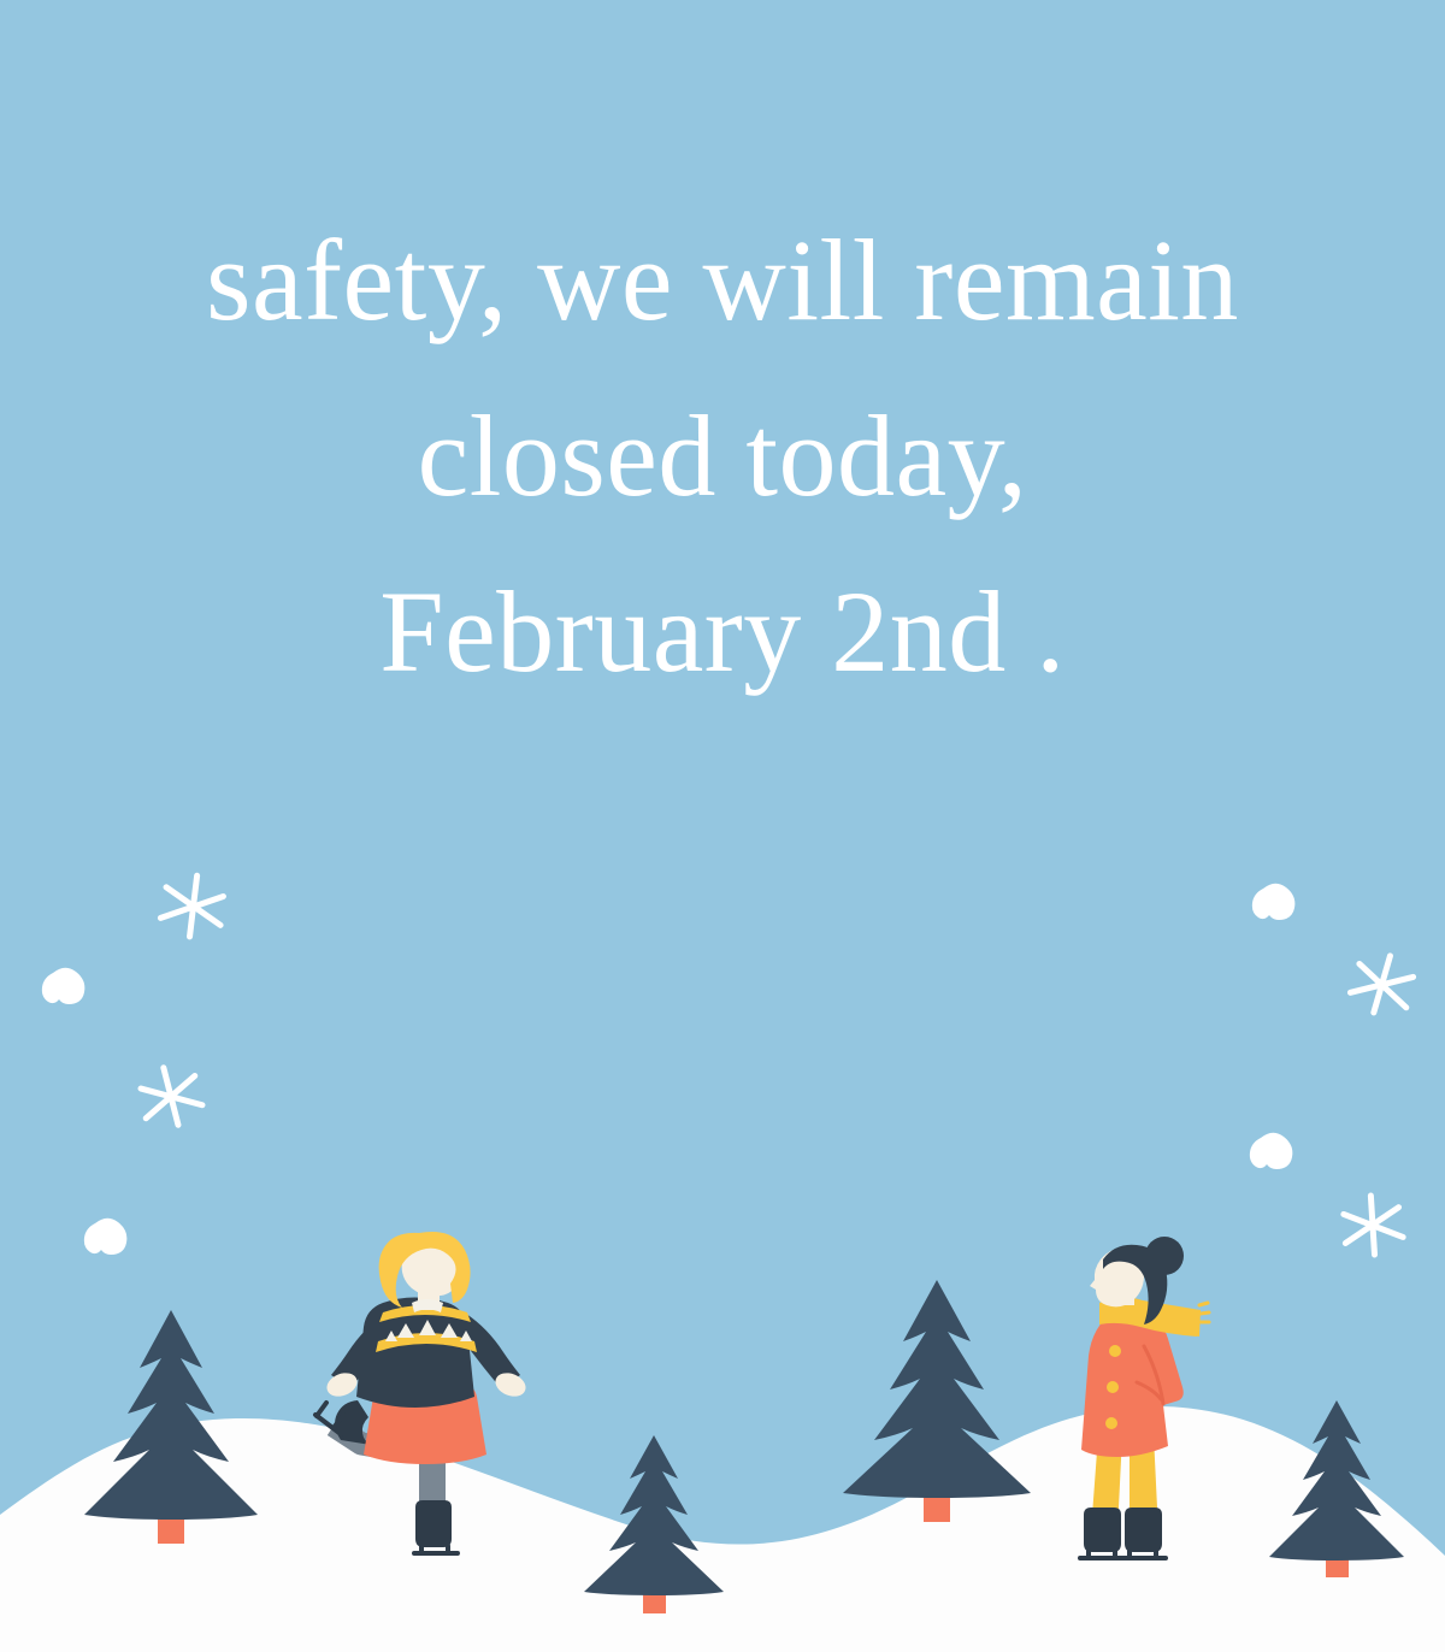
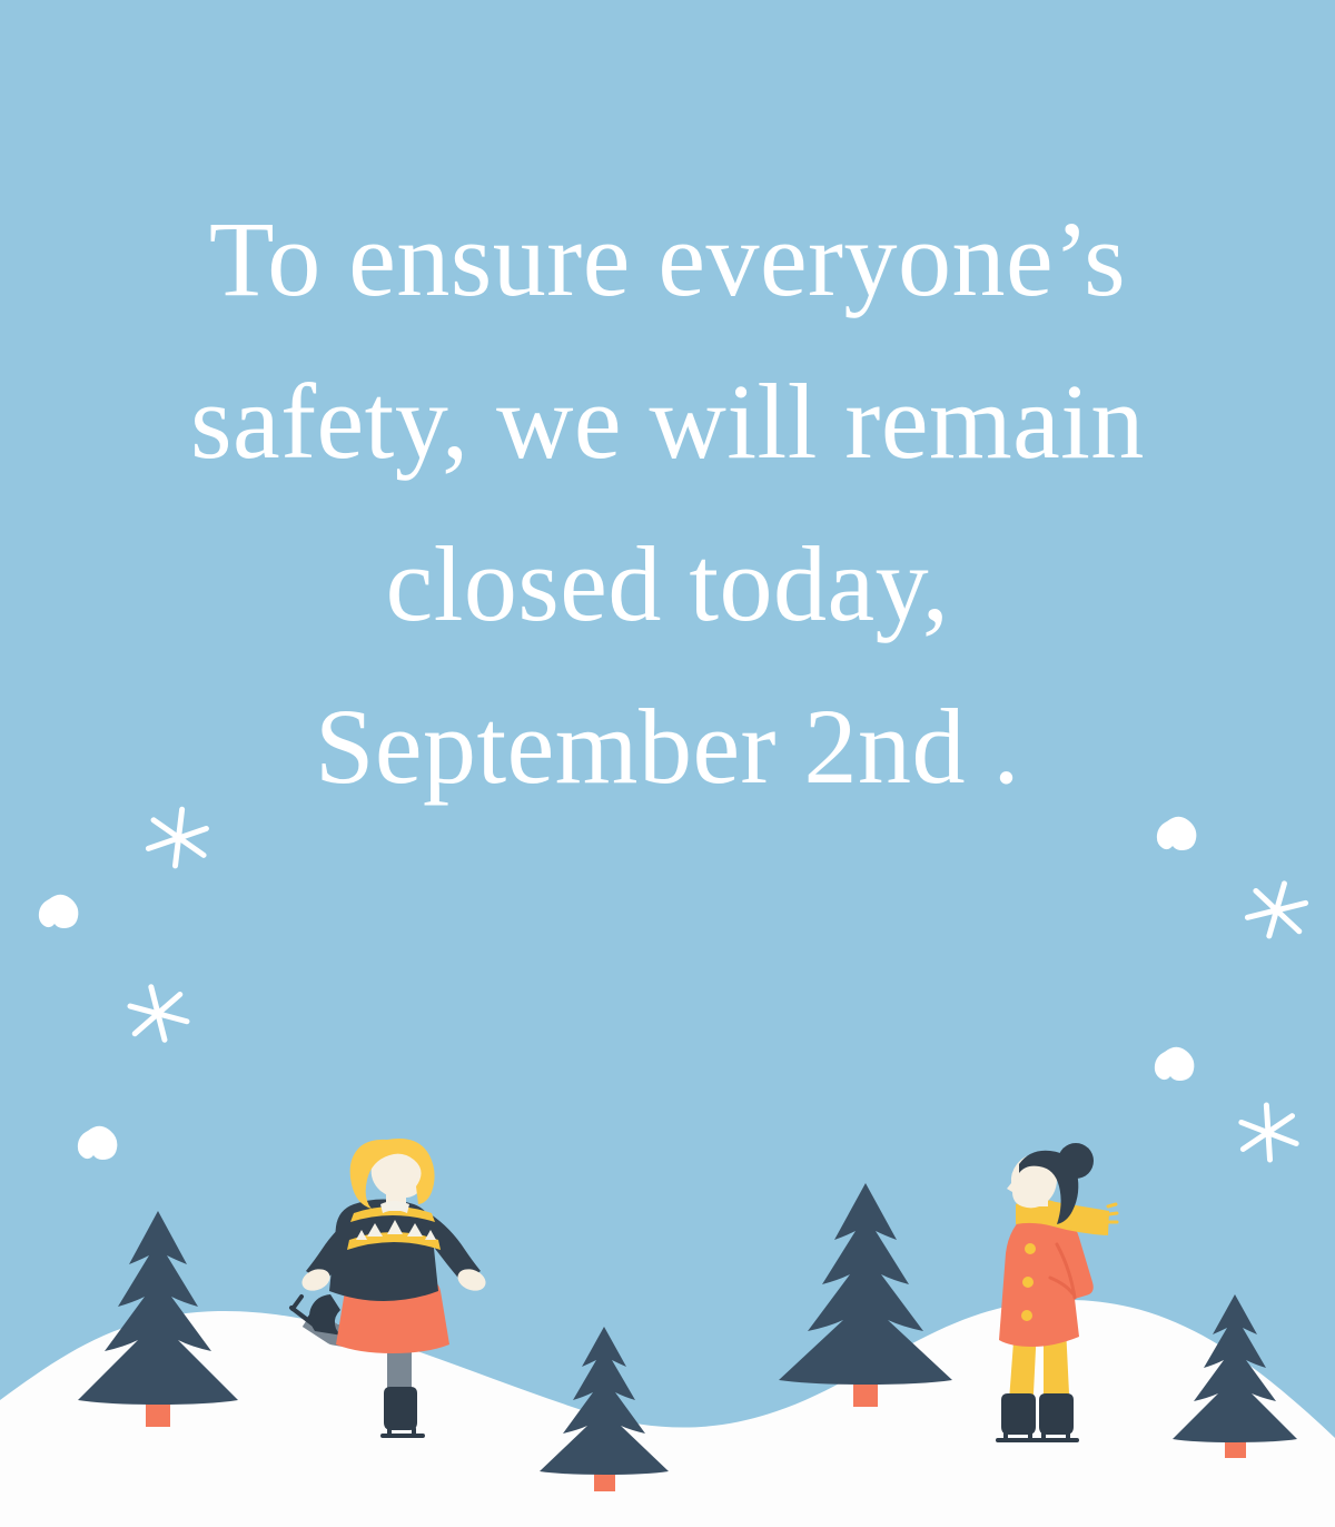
+ To ensure everyone’s
  safety, we will remain
  closed today,
- February 2nd .
+ September 2nd .
